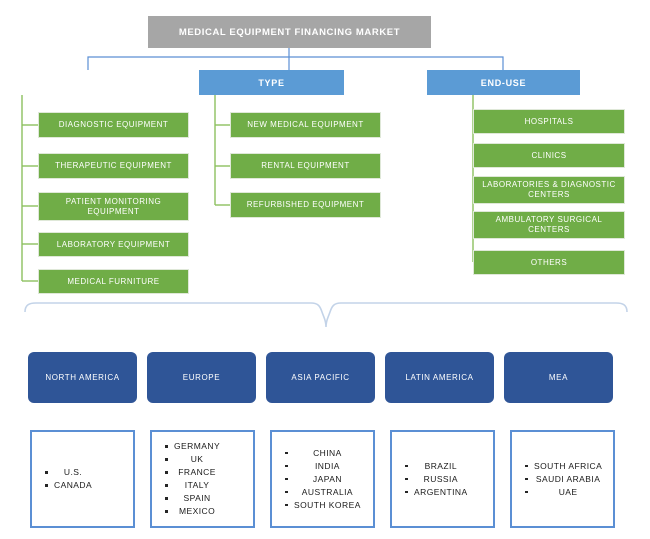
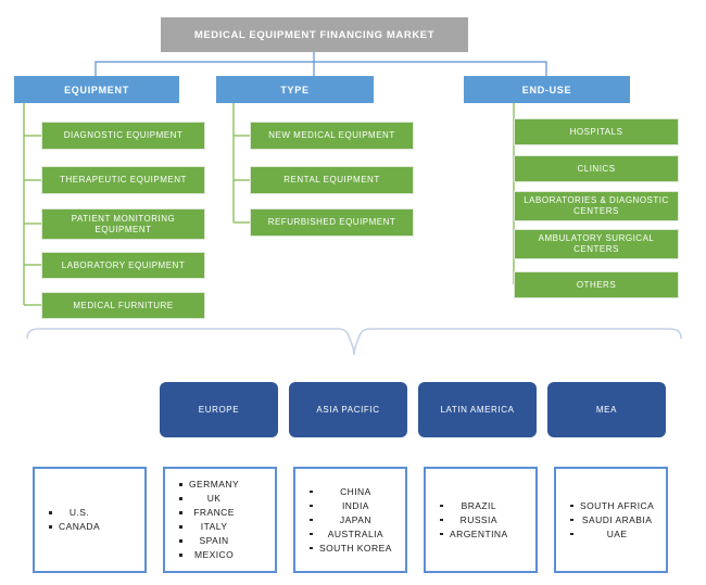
  MEDICAL EQUIPMENT FINANCING MARKET
+ EQUIPMENT
  TYPE
  END-USE
  DIAGNOSTIC EQUIPMENT
  THERAPEUTIC EQUIPMENT
  PATIENT MONITORING EQUIPMENT
  LABORATORY EQUIPMENT
  MEDICAL FURNITURE
  NEW MEDICAL EQUIPMENT
  RENTAL EQUIPMENT
  REFURBISHED EQUIPMENT
  HOSPITALS
  CLINICS
  LABORATORIES & DIAGNOSTIC CENTERS
  AMBULATORY SURGICAL CENTERS
  OTHERS
- NORTH AMERICA
  EUROPE
  ASIA PACIFIC
  LATIN AMERICA
  MEA
  U.S.
  CANADA
  GERMANY
  UK
  FRANCE
  ITALY
  SPAIN
  MEXICO
  CHINA
  INDIA
  JAPAN
  AUSTRALIA
  SOUTH KOREA
  BRAZIL
  RUSSIA
  ARGENTINA
  SOUTH AFRICA
  SAUDI ARABIA
  UAE
